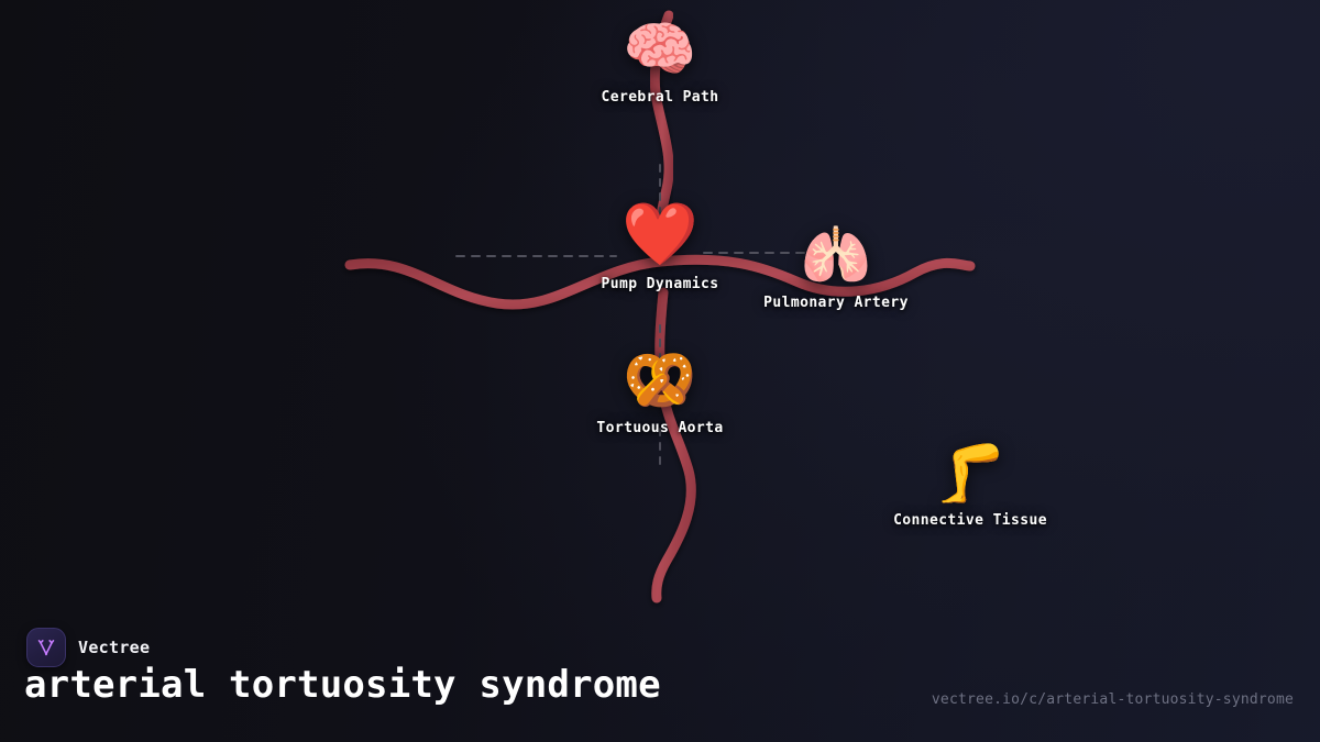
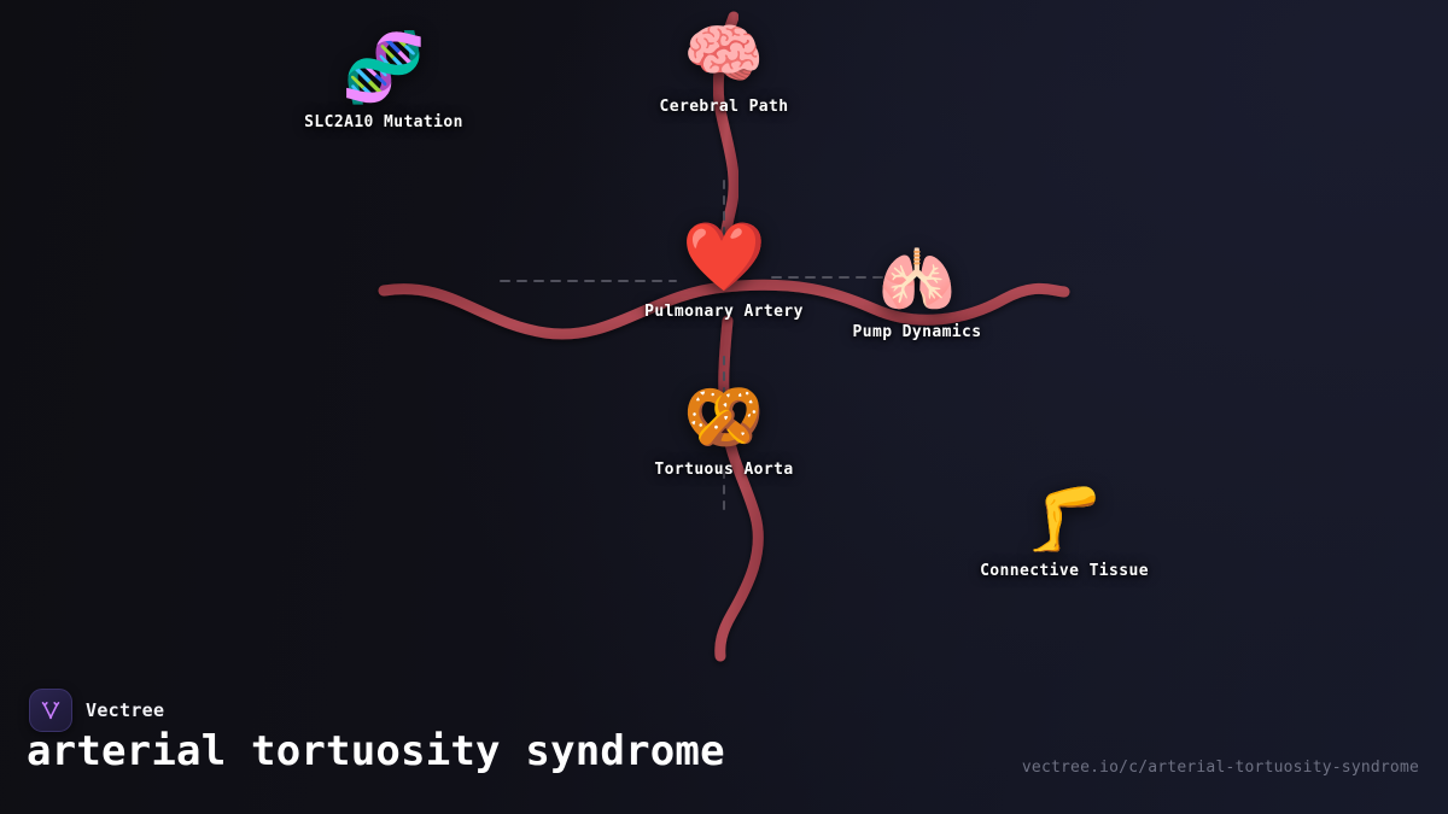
+ 🧬
+ SLC2A10 Mutation
  🧠
  Cerebral Path
  ❤️
- Pump Dynamics
+ Pulmonary Artery
  🫁
- Pulmonary Artery
+ Pump Dynamics
  🥨
  Tortuous Aorta
  🦵
  Connective Tissue
  Vectree
  arterial tortuosity syndrome
  vectree.io/c/arterial-tortuosity-syndrome
